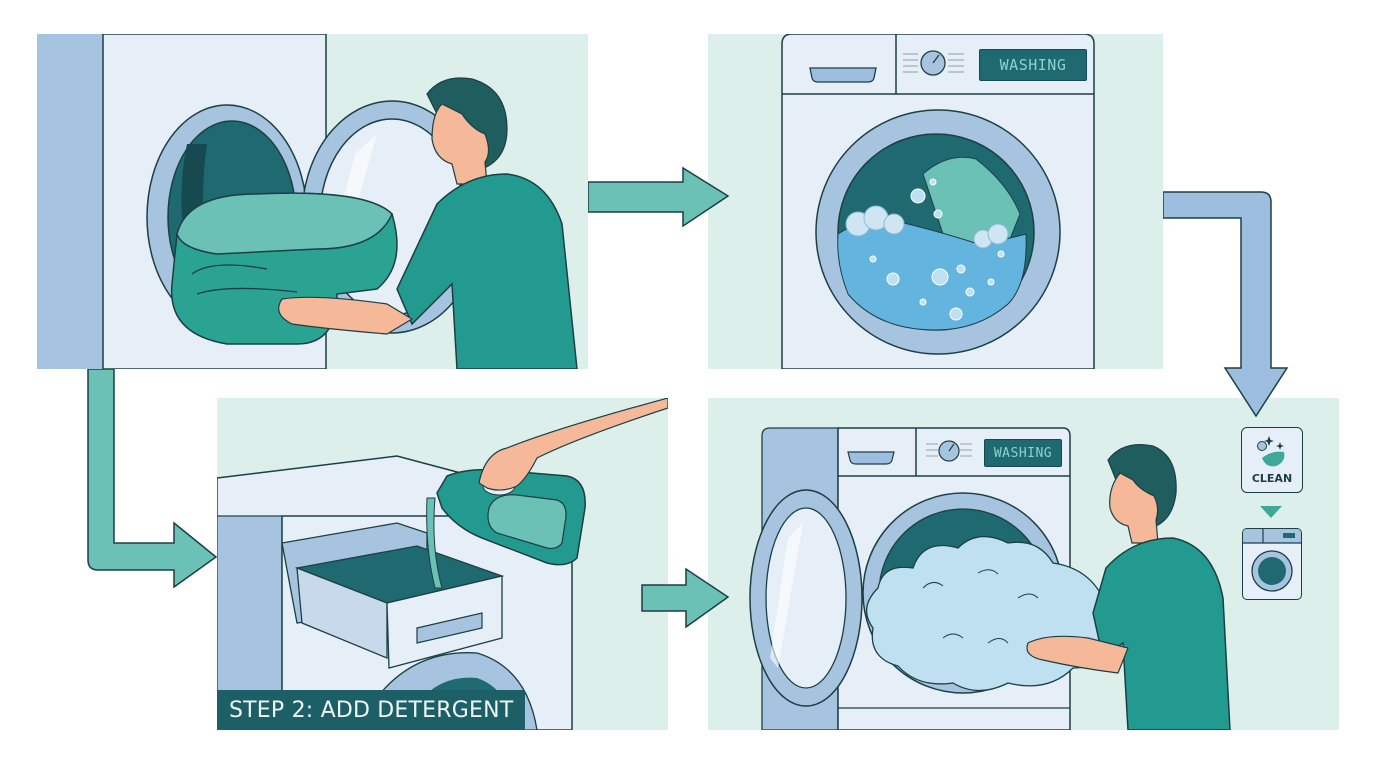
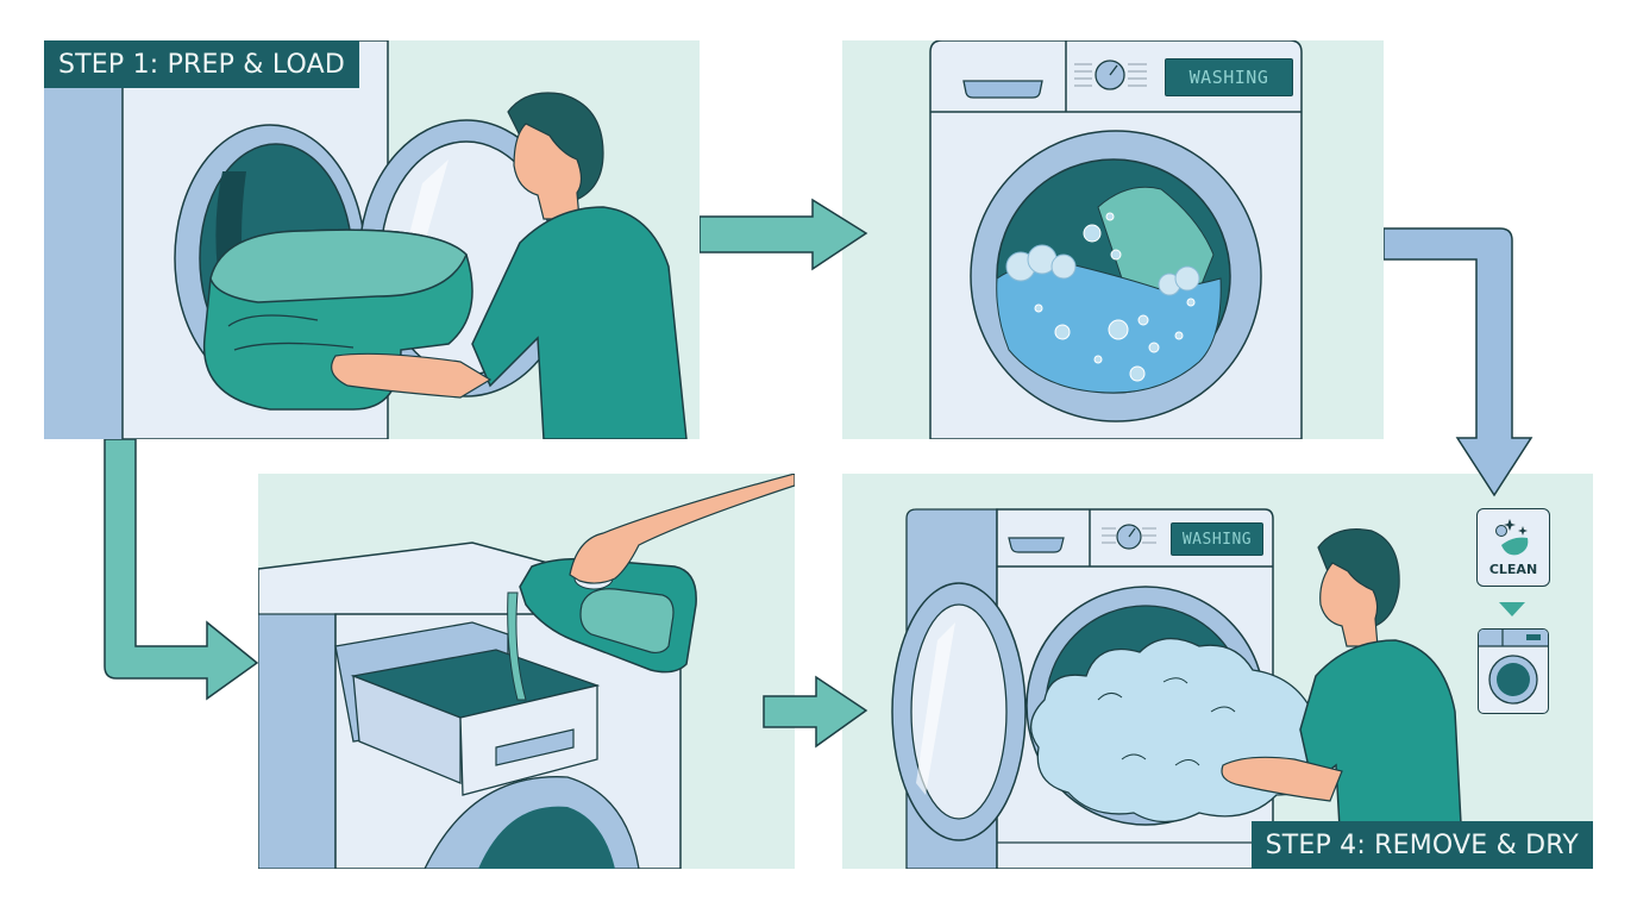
+ STEP 1: PREP & LOAD
  WASHING
- STEP 2: ADD DETERGENT
  WASHING
+ STEP 4: REMOVE & DRY
  CLEAN
